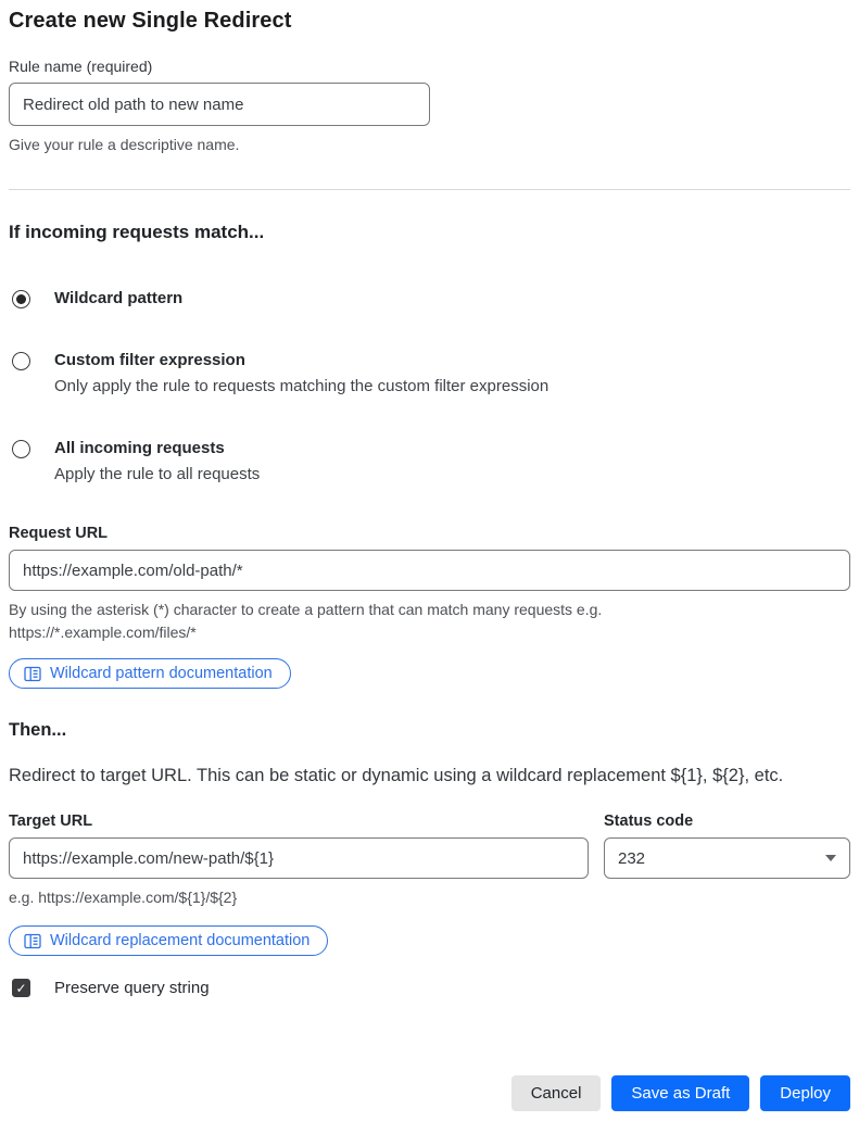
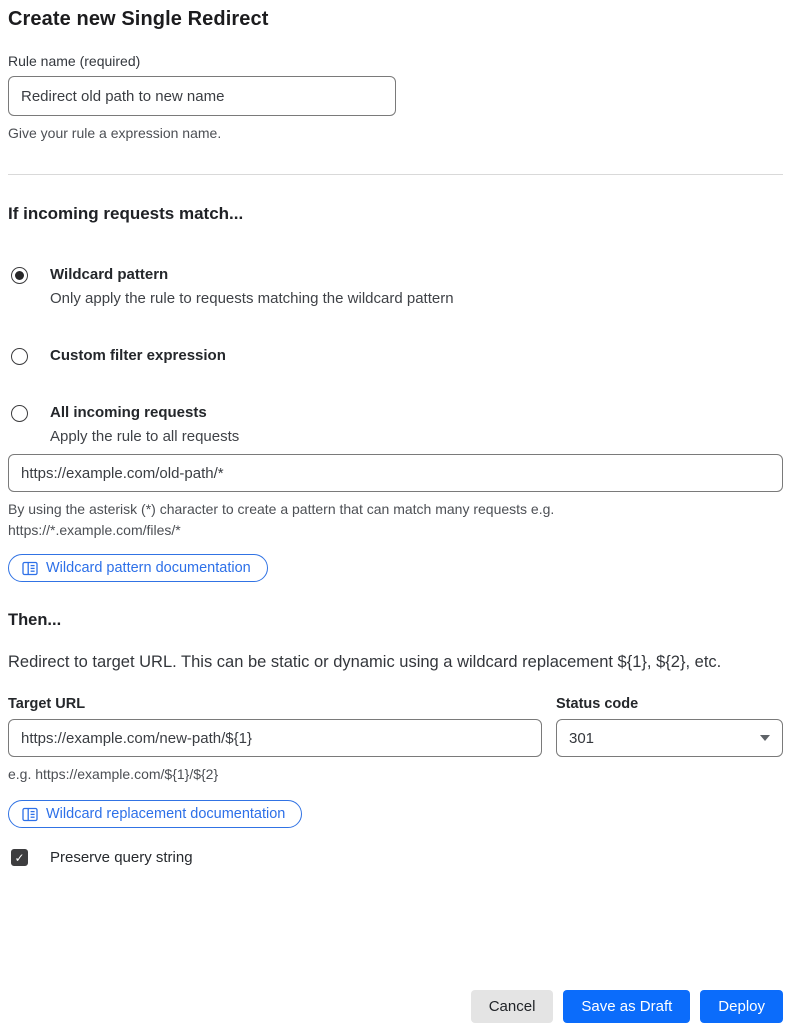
  Create new Single Redirect
  Rule name (required)
  Redirect old path to new name
- Give your rule a descriptive name.
+ Give your rule a expression name.
  If incoming requests match...
  Wildcard pattern
+ Only apply the rule to requests matching the wildcard pattern
  Custom filter expression
- Only apply the rule to requests matching the custom filter expression
  All incoming requests
  Apply the rule to all requests
- Request URL
  https://example.com/old-path/*
  By using the asterisk (*) character to create a pattern that can match many requests e.g.
  https://*.example.com/files/*
  Wildcard pattern documentation
  Then...
  Redirect to target URL. This can be static or dynamic using a wildcard replacement ${1}, ${2}, etc.
  Target URL
  https://example.com/new-path/${1}
  Status code
- 232
+ 301
  e.g. https://example.com/${1}/${2}
  Wildcard replacement documentation
  ✓
  Preserve query string
  Cancel
  Save as Draft
  Deploy
